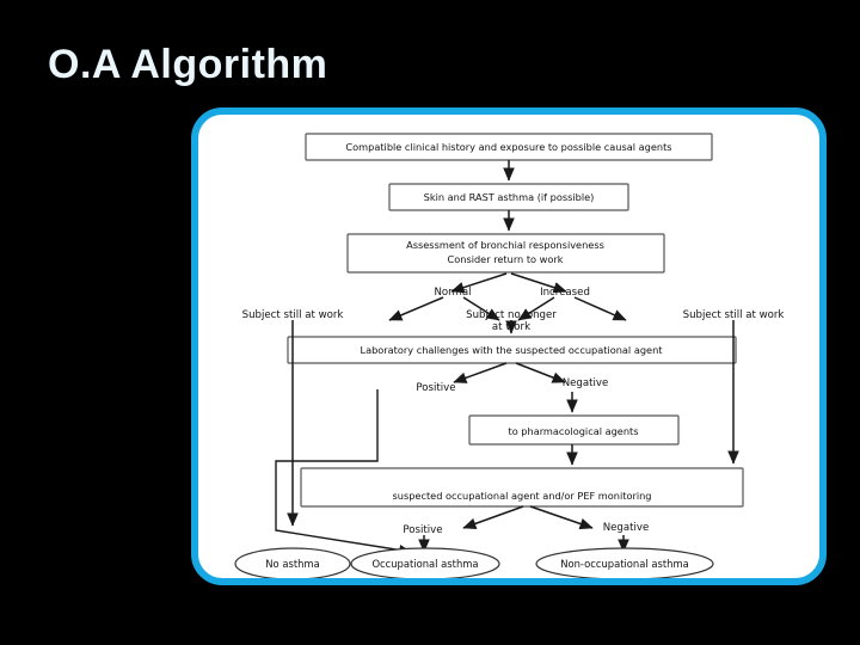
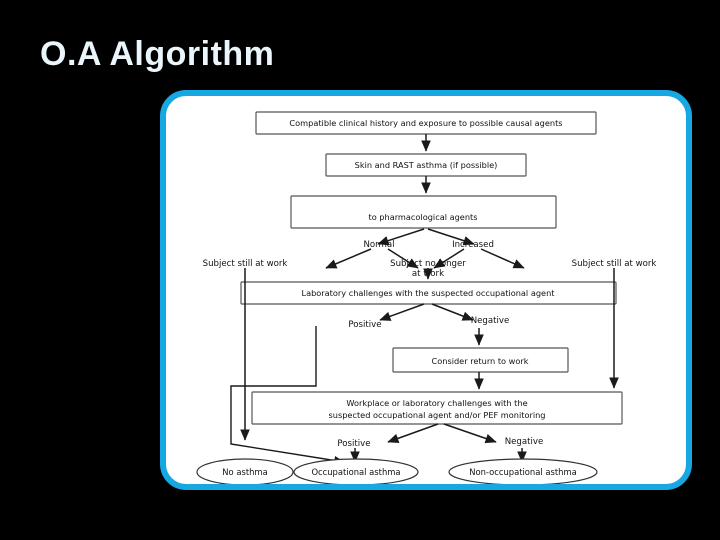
  O.A Algorithm
  Compatible clinical history and exposure to possible causal agents
  Skin and RAST asthma (if possible)
- Assessment of bronchial responsiveness
- Consider return to work
+ to pharmacological agents
  Laboratory challenges with the suspected occupational agent
- to pharmacological agents
+ Consider return to work
+ Workplace or laboratory challenges with the
  suspected occupational agent and/or PEF monitoring
  Normal
  Increased
  Subject still at work
  Subject no longer
  at work
  Subject still at work
  Positive
  Negative
  Positive
  Negative
  No asthma
  Occupational asthma
  Non-occupational asthma
